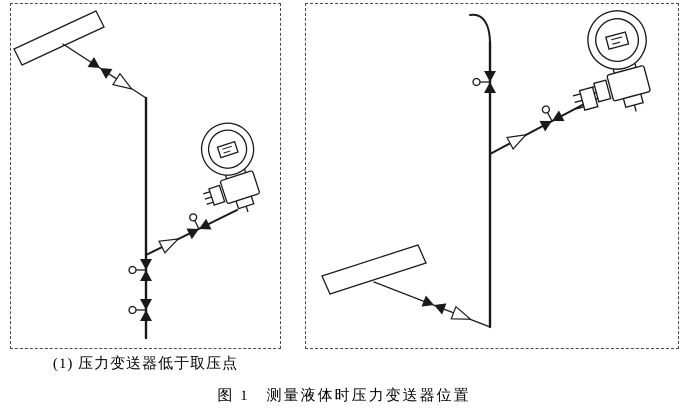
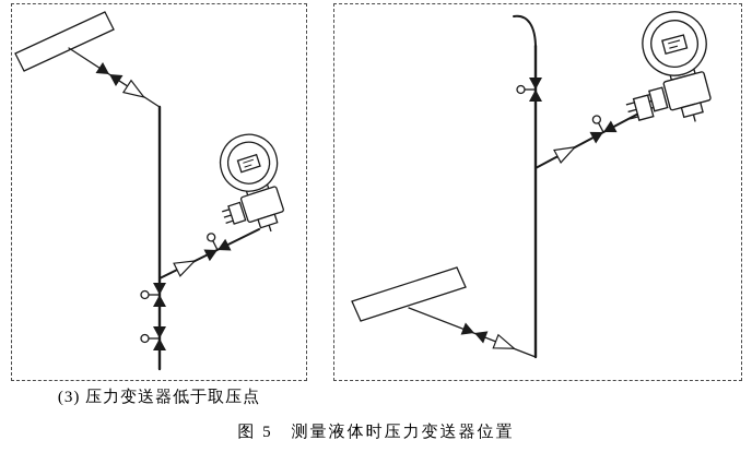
- (1) 压力变送器低于取压点
+ (3) 压力变送器低于取压点
- 图 1 测量液体时压力变送器位置
+ 图 5 测量液体时压力变送器位置
